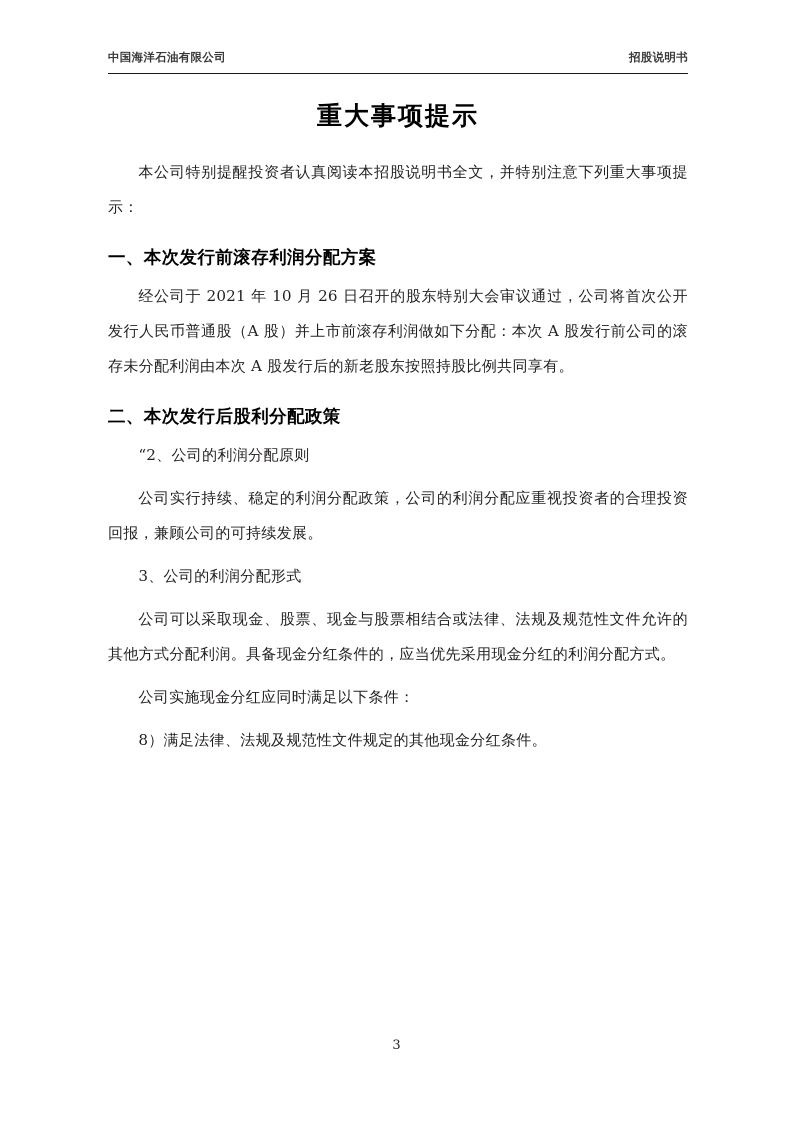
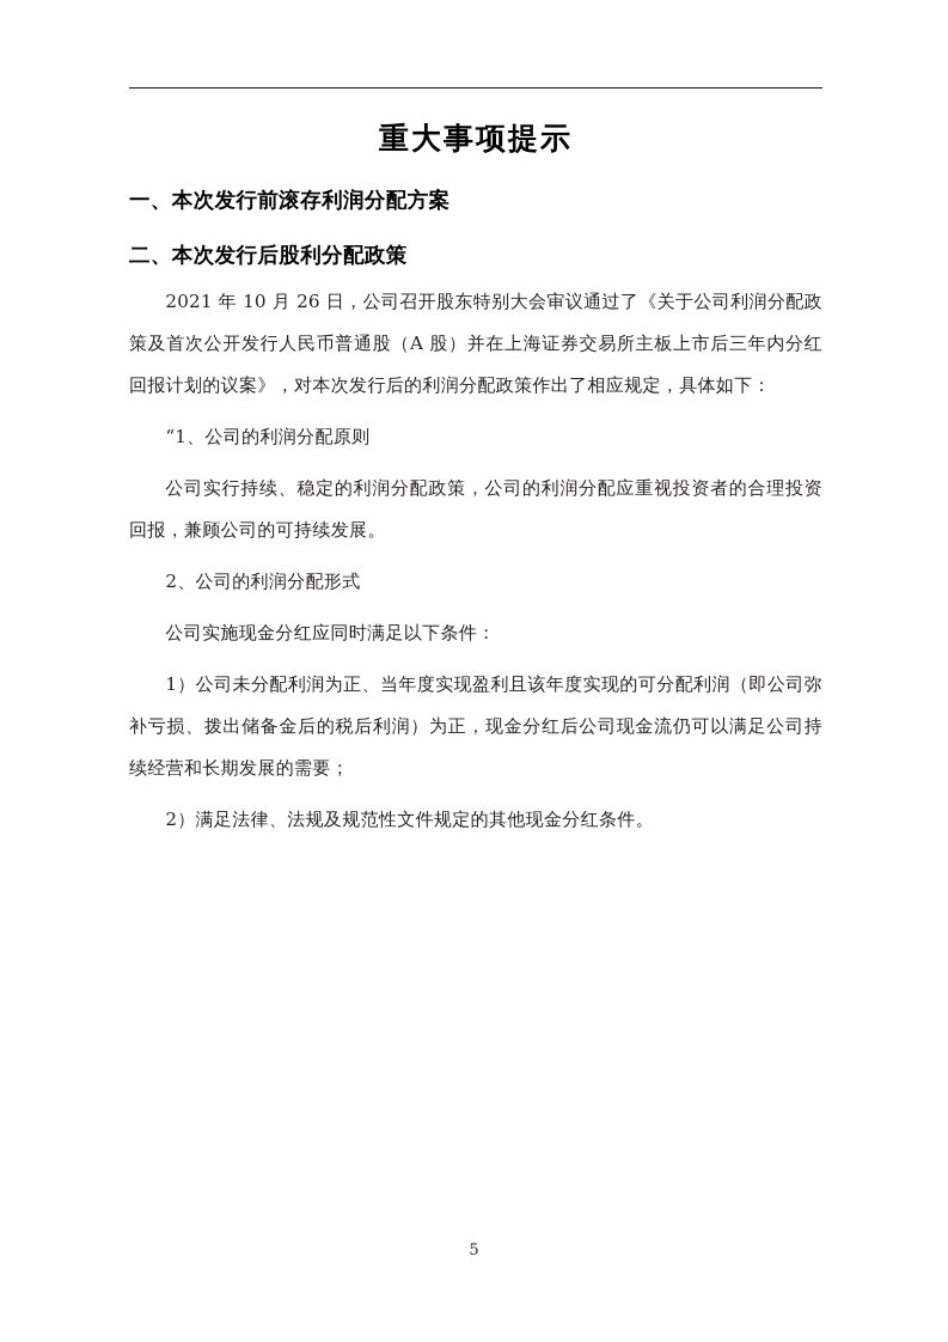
- 中国海洋石油有限公司
- 招股说明书
  重大事项提示
- 本公司特别提醒投资者认真阅读本招股说明书全文，并特别注意下列重大事项提示：
  一、本次发行前滚存利润分配方案
- 经公司于 2021 年 10 月 26 日召开的股东特别大会审议通过，公司将首次公开发行人民币普通股（A 股）并上市前滚存利润做如下分配：本次 A 股发行前公司的滚存未分配利润由本次 A 股发行后的新老股东按照持股比例共同享有。
  二、本次发行后股利分配政策
+ 2021 年 10 月 26 日，公司召开股东特别大会审议通过了《关于公司利润分配政策及首次公开发行人民币普通股（A 股）并在上海证券交易所主板上市后三年内分红回报计划的议案》，对本次发行后的利润分配政策作出了相应规定，具体如下：
- “2、公司的利润分配原则
+ “1、公司的利润分配原则
  公司实行持续、稳定的利润分配政策，公司的利润分配应重视投资者的合理投资回报，兼顾公司的可持续发展。
- 3、公司的利润分配形式
+ 2、公司的利润分配形式
- 公司可以采取现金、股票、现金与股票相结合或法律、法规及规范性文件允许的其他方式分配利润。具备现金分红条件的，应当优先采用现金分红的利润分配方式。
  公司实施现金分红应同时满足以下条件：
+ 1）公司未分配利润为正、当年度实现盈利且该年度实现的可分配利润（即公司弥补亏损、拨出储备金后的税后利润）为正，现金分红后公司现金流仍可以满足公司持续经营和长期发展的需要；
- 8）满足法律、法规及规范性文件规定的其他现金分红条件。
+ 2）满足法律、法规及规范性文件规定的其他现金分红条件。
- 3
+ 5
